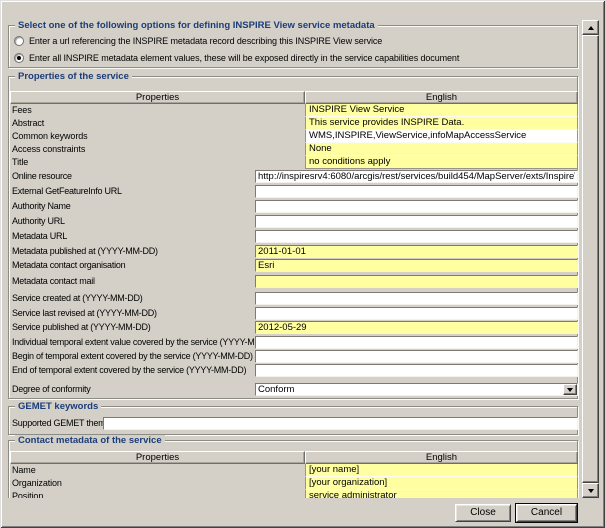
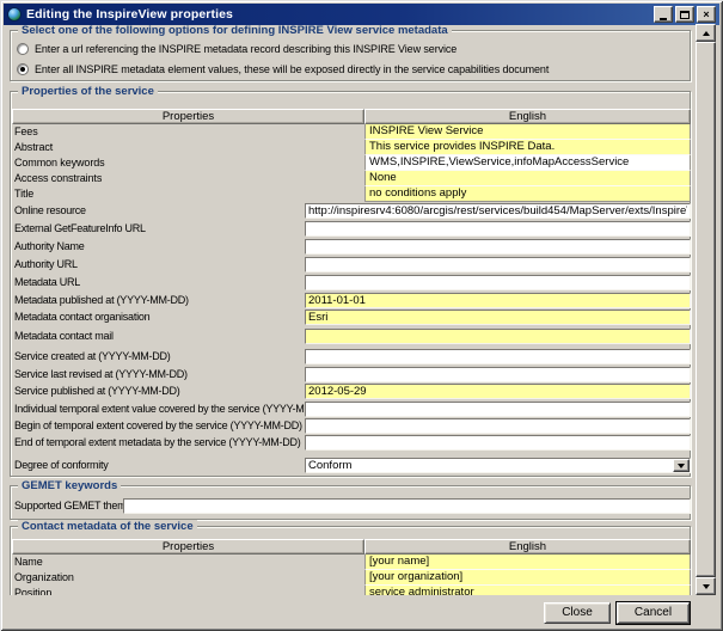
+ Editing the InspireView properties
+ ×
  Select one of the following options for defining INSPIRE View service metadata
  Enter a url referencing the INSPIRE metadata record describing this INSPIRE View service
  Enter all INSPIRE metadata element values, these will be exposed directly in the service capabilities document
  Properties of the service
  Properties
  English
  Fees
  INSPIRE View Service
  Abstract
  This service provides INSPIRE Data.
  Common keywords
  WMS,INSPIRE,ViewService,infoMapAccessService
  Access constraints
  None
  Title
  no conditions apply
  Online resource
  http://inspiresrv4:6080/arcgis/rest/services/build454/MapServer/exts/Inspire
  External GetFeatureInfo URL
  Authority Name
  Authority URL
  Metadata URL
  Metadata published at (YYYY-MM-DD)
  2011-01-01
  Metadata contact organisation
  Esri
  Metadata contact mail
  Service created at (YYYY-MM-DD)
  Service last revised at (YYYY-MM-DD)
  Service published at (YYYY-MM-DD)
  2012-05-29
  Individual temporal extent value covered by the service (YYYY-M
  Begin of temporal extent covered by the service (YYYY-MM-DD)
- End of temporal extent covered by the service (YYYY-MM-DD)
+ End of temporal extent metadata by the service (YYYY-MM-DD)
  Degree of conformity
  Conform
  GEMET keywords
  Supported GEMET them
  Contact metadata of the service
  Properties
  English
  Name
  [your name]
  Organization
  [your organization]
  Position
  service administrator
  Close
  Cancel
